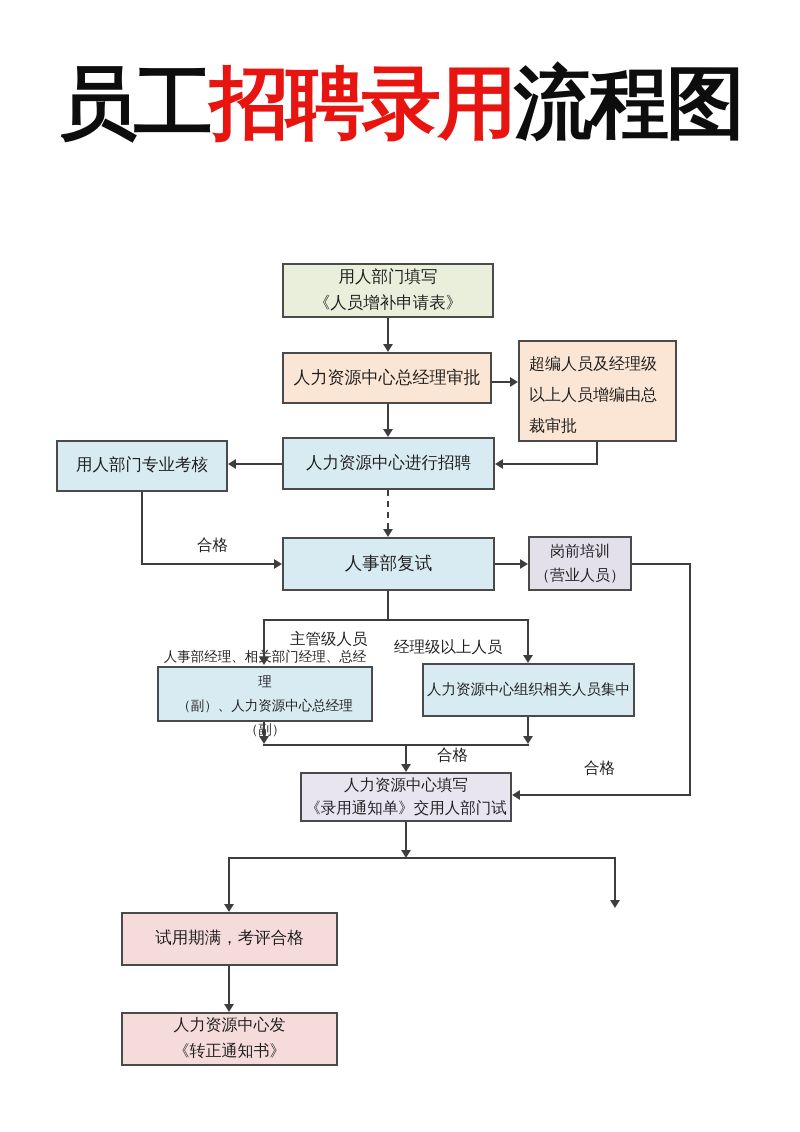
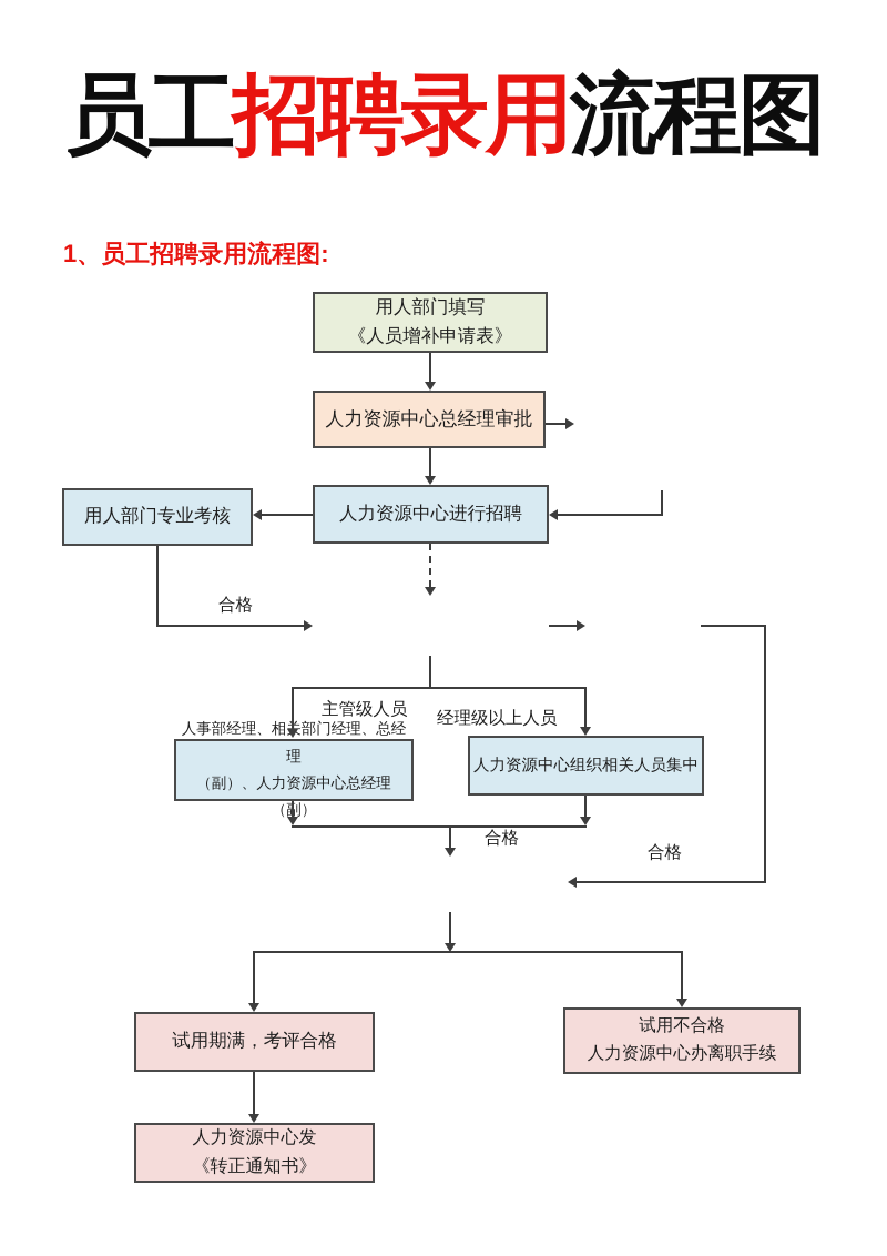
  员工招聘录用流程图
+ 1、员工招聘录用流程图:
  用人部门填写
  《人员增补申请表》
  人力资源中心总经理审批
- 超编人员及经理级
- 以上人员增编由总
- 裁审批
  用人部门专业考核
  人力资源中心进行招聘
- 人事部复试
- 岗前培训
- （营业人员）
  人事部经理、相关部门经理、总经理
  （副）、人力资源中心总经理（副）
  人力资源中心组织相关人员集中
- 人力资源中心填写
- 《录用通知单》交用人部门试
  试用期满，考评合格
+ 试用不合格
+ 人力资源中心办离职手续
  人力资源中心发
  《转正通知书》
  合格
  主管级人员
  经理级以上人员
  合格
  合格
